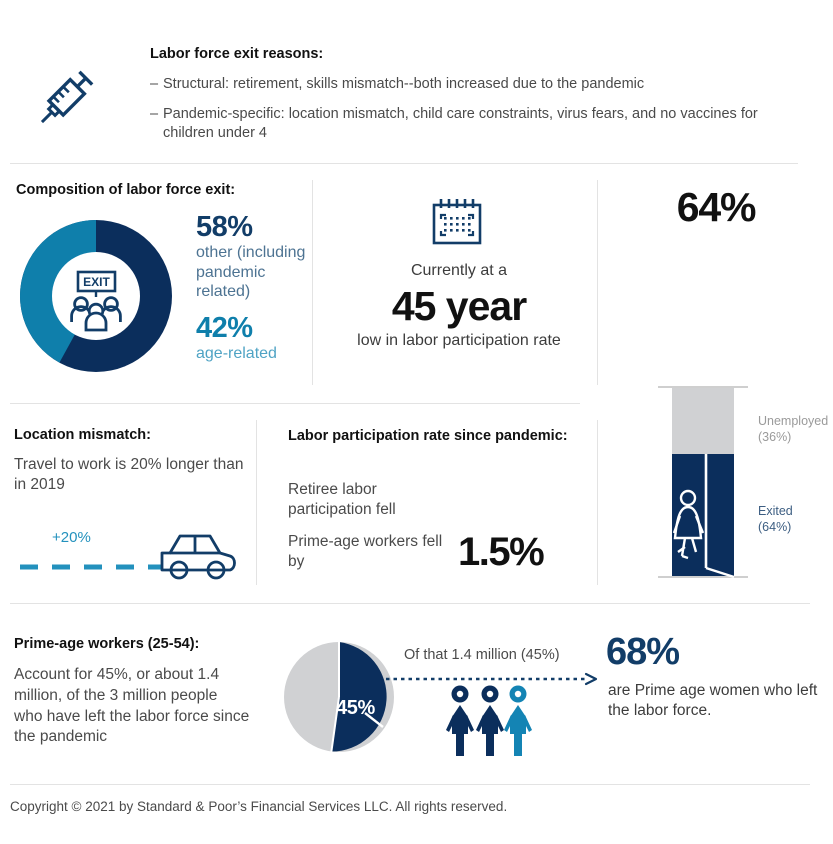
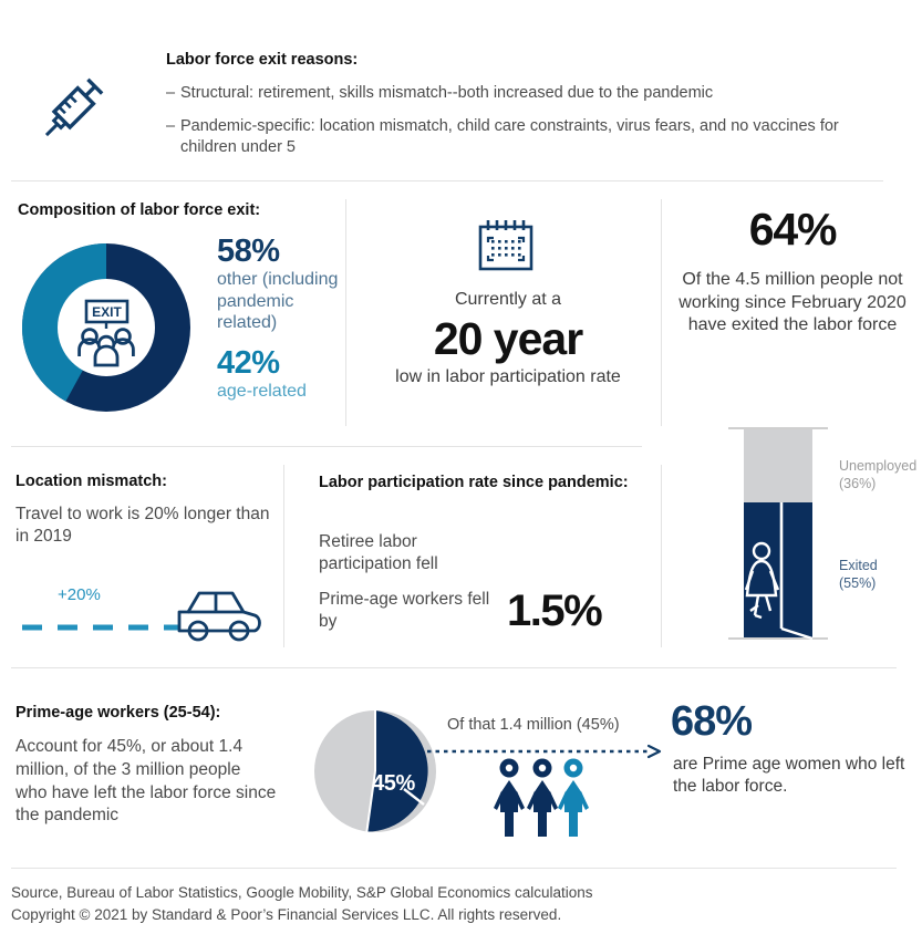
  Labor force exit reasons:
  –
  Structural: retirement, skills mismatch--both increased due to the pandemic
  –
- Pandemic-specific: location mismatch, child care constraints, virus fears, and no vaccines for children under 4
+ Pandemic-specific: location mismatch, child care constraints, virus fears, and no vaccines for children under 5
  Composition of labor force exit:
  EXIT
  58%
  other (including pandemic related)
  42%
  age-related
  Currently at a
- 45 year
+ 20 year
  low in labor participation rate
  64%
+ Of the 4.5 million people not working since February 2020 have exited the labor force
  Unemployed
  (36%)
  Exited
- (64%)
+ (55%)
  Location mismatch:
  Travel to work is 20% longer than in 2019
  +20%
  Labor participation rate since pandemic:
  Retiree labor participation fell
  Prime-age workers fell by
  1.5%
  Prime-age workers (25-54):
  Account for 45%, or about 1.4 million, of the 3 million people who have left the labor force since the pandemic
  45%
  Of that 1.4 million (45%)
  68%
  are Prime age women who left the labor force.
+ Source, Bureau of Labor Statistics, Google Mobility, S&P Global Economics calculations
  Copyright © 2021 by Standard & Poor’s Financial Services LLC. All rights reserved.
